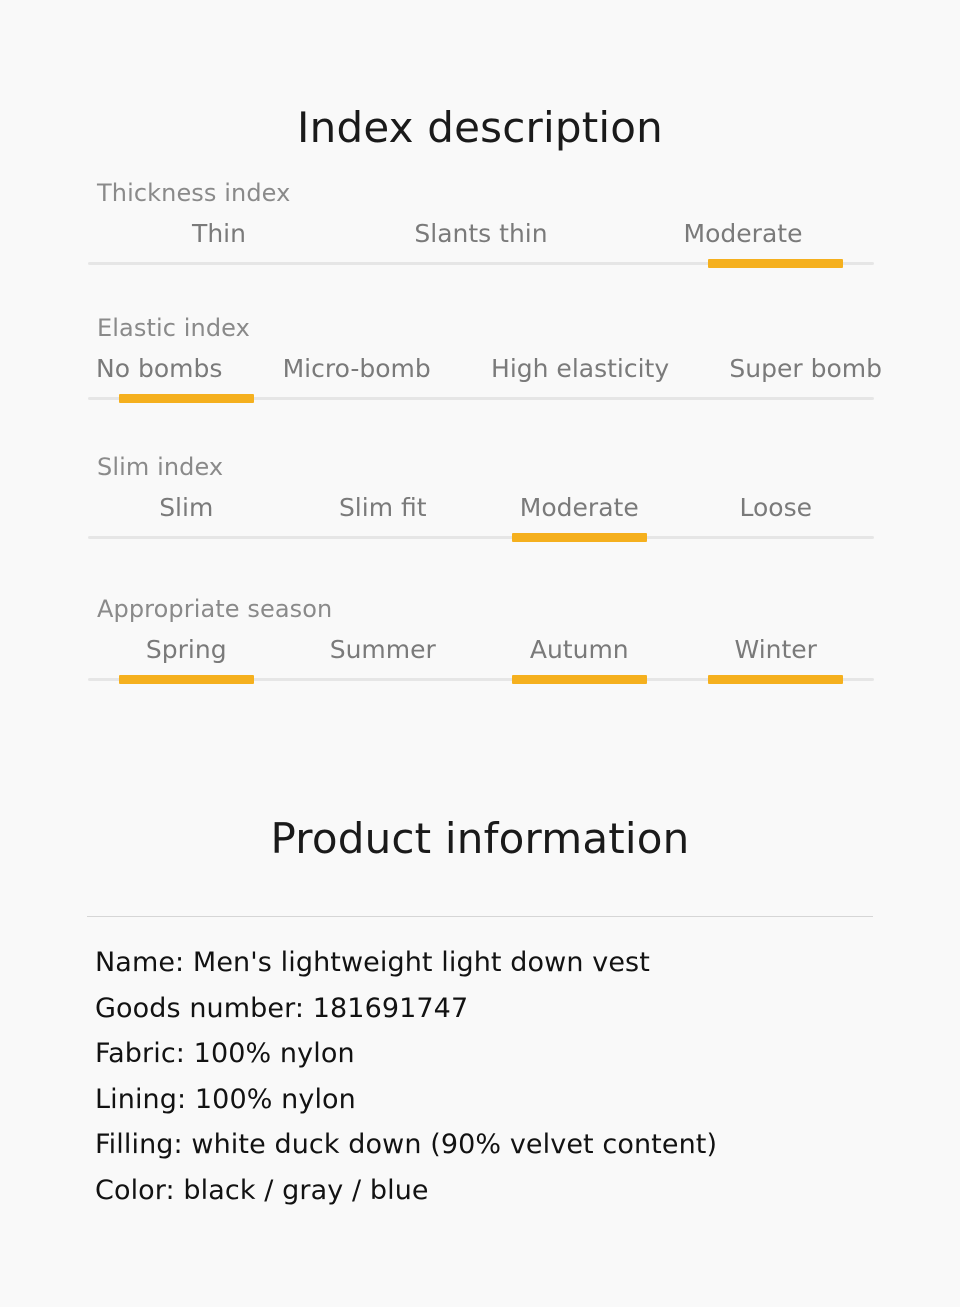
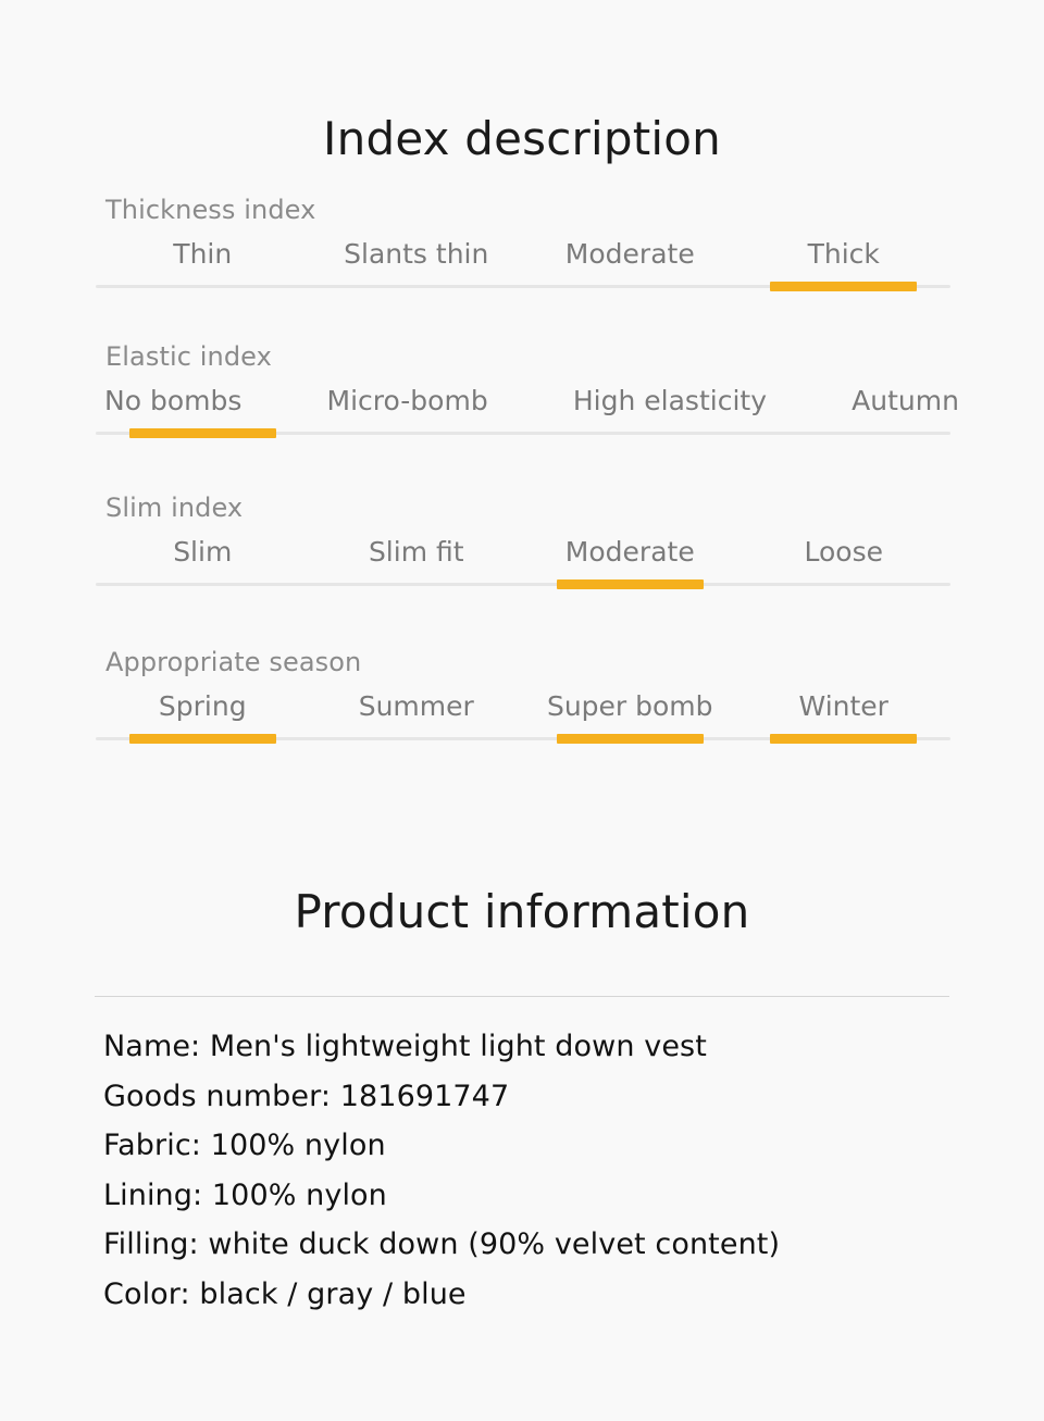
  Index description
  Thickness index
  Thin
  Slants thin
  Moderate
+ Thick
  Elastic index
  No bombs
  Micro-bomb
  High elasticity
- Super bomb
+ Autumn
  Slim index
  Slim
  Slim fit
  Moderate
  Loose
  Appropriate season
  Spring
  Summer
- Autumn
+ Super bomb
  Winter
  Product information
  Name: Men's lightweight light down vest
  Goods number: 181691747
  Fabric: 100% nylon
  Lining: 100% nylon
  Filling: white duck down (90% velvet content)
  Color: black / gray / blue
